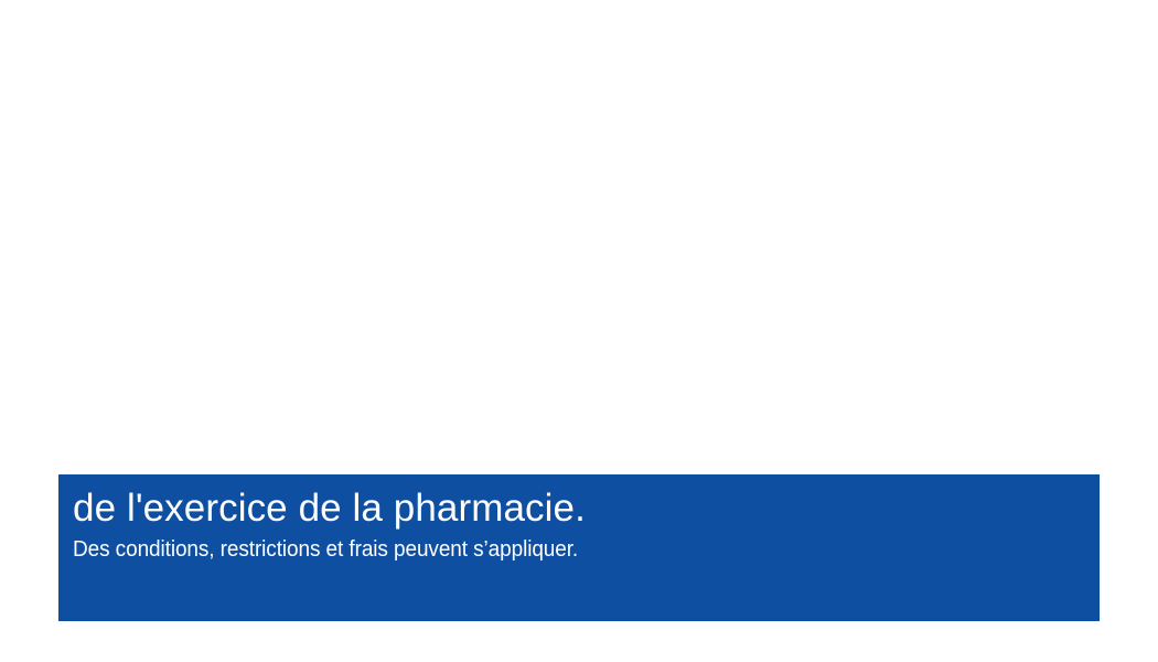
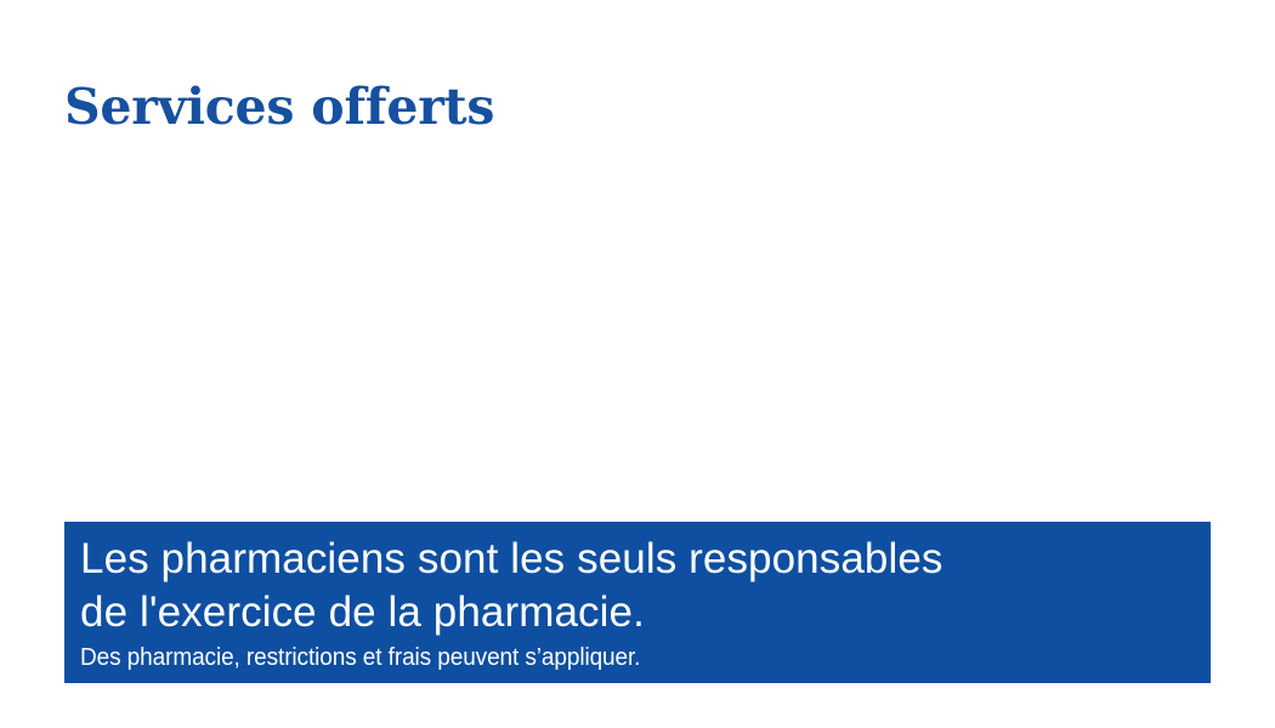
+ Services offerts
+ Les pharmaciens sont les seuls responsables
  de l'exercice de la pharmacie.
- Des conditions, restrictions et frais peuvent s’appliquer.
+ Des pharmacie, restrictions et frais peuvent s’appliquer.
